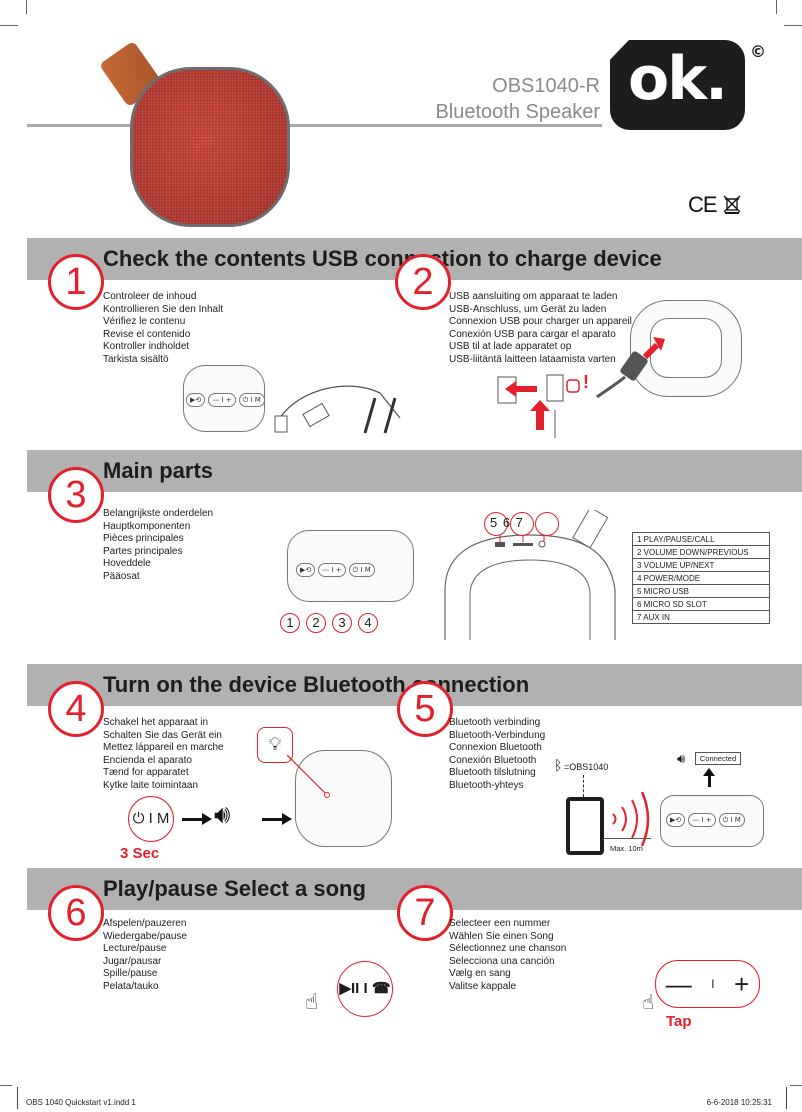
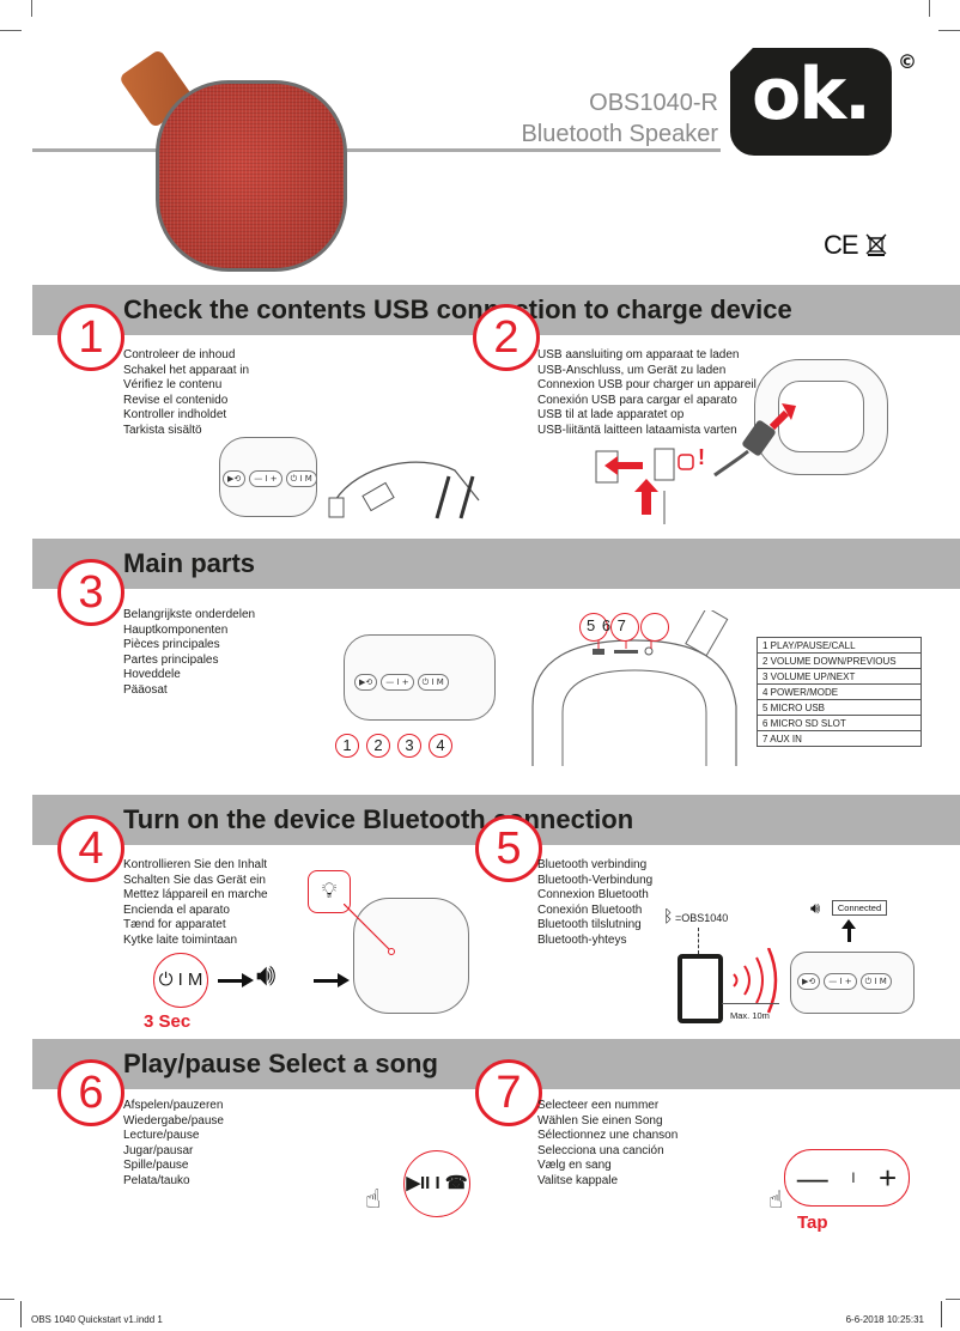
  OBS1040-R
  Bluetooth Speaker
  ok.
  ©
  CE
  Check the contents USB contion to charge device
  1
  2
  Controleer de inhoud
- Kontrollieren Sie den Inhalt
+ Schakel het apparaat in
  Vérifiez le contenu
  Revise el contenido
  Kontroller indholdet
  Tarkista sisältö
  USB aansluiting om apparaat te laden
  USB-Anschluss, um Gerät zu laden
  Connexion USB pour charger un appareil
  Conexión USB para cargar el aparato
  USB til at lade apparatet op
  USB-liitäntä laitteen lataamista varten
  ▶⟲
  — I +
  ⏻ I M
  !
  Main parts
  3
  Belangrijkste onderdelen
  Hauptkomponenten
  Pièces principales
  Partes principales
  Hoveddele
  Pääosat
  ▶⟲
  — I +
  ⏻ I M
  1
  2
  3
  4
  5 6 7
  1 PLAY/PAUSE/CALL
  2 VOLUME DOWN/PREVIOUS
  3 VOLUME UP/NEXT
  4 POWER/MODE
  5 MICRO USB
  6 MICRO SD SLOT
  7 AUX IN
  Turn on the device Bluetoothnnection
  4
  5
- Schakel het apparaat in
+ Kontrollieren Sie den Inhalt
  Schalten Sie das Gerät ein
  Mettez láppareil en marche
  Encienda el aparato
  Tænd for apparatet
  Kytke laite toimintaan
  Bluetooth verbinding
  Bluetooth-Verbindung
  Connexion Bluetooth
  Conexión Bluetooth
  Bluetooth tilslutning
  Bluetooth-yhteys
  ⏻ I M
  3 Sec
  🔊︎
  💡︎
  ᛒ
  =OBS1040
  Max. 10m
  ▶⟲
  — I +
  ⏻ I M
  🔊︎
  Connected
  Play/pause Select a song
  6
  7
  Afspelen/pauzeren
  Wiedergabe/pause
  Lecture/pause
  Jugar/pausar
  Spille/pause
  Pelata/tauko
  Selecteer een nummer
  Wählen Sie einen Song
  Sélectionnez une chanson
  Selecciona una canción
  Vælg en sang
  Valitse kappale
  ▶II I ☎
  ☝︎
  —
  I
  +
  ☝︎
  Tap
  OBS 1040 Quickstart v1.indd 1
  6-6-2018 10:25:31
